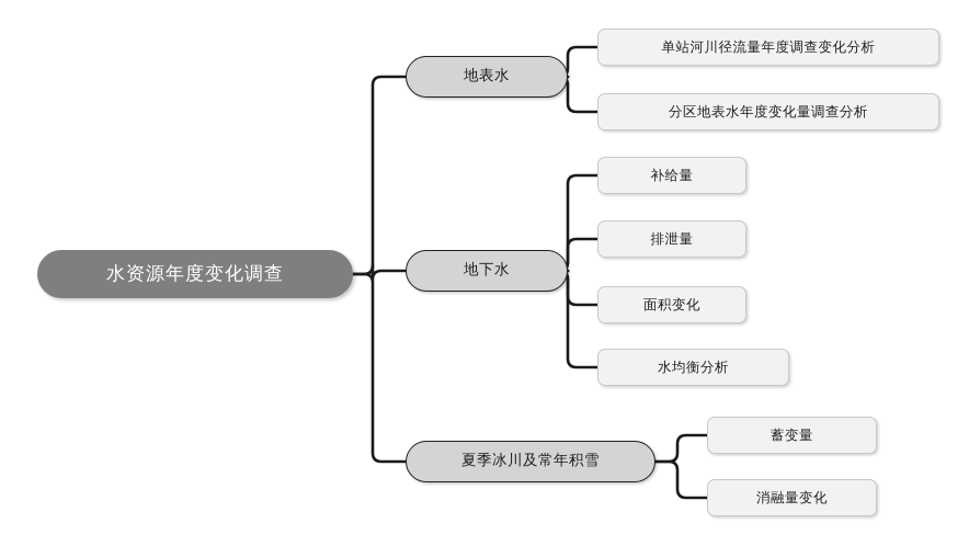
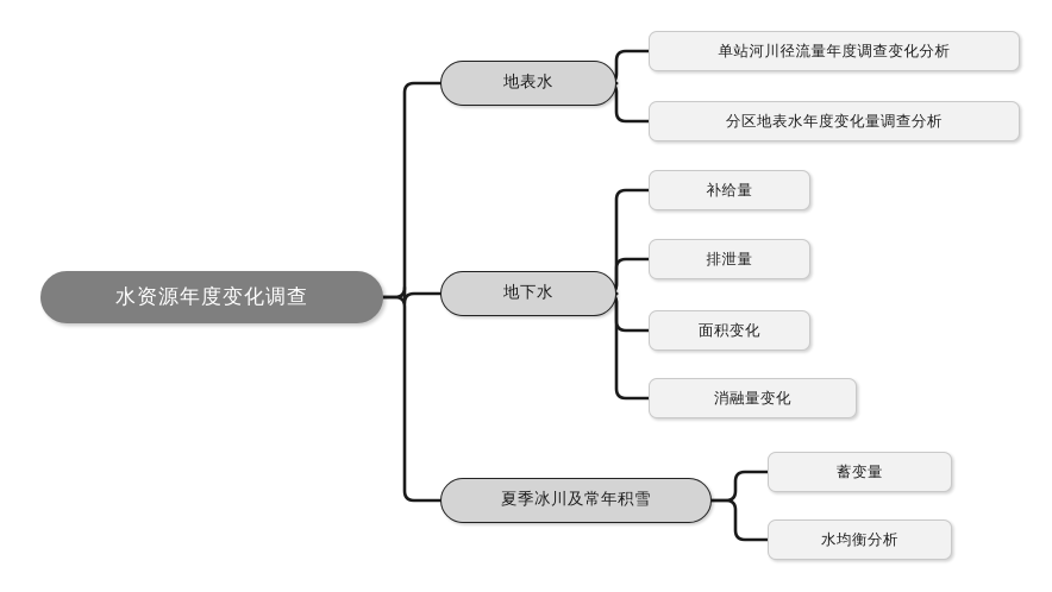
  水资源年度变化调查
  地表水
  单站河川径流量年度调查变化分析
  分区地表水年度变化量调查分析
  地下水
  补给量
  排泄量
  面积变化
- 水均衡分析
+ 消融量变化
  夏季冰川及常年积雪
  蓄变量
- 消融量变化
+ 水均衡分析
